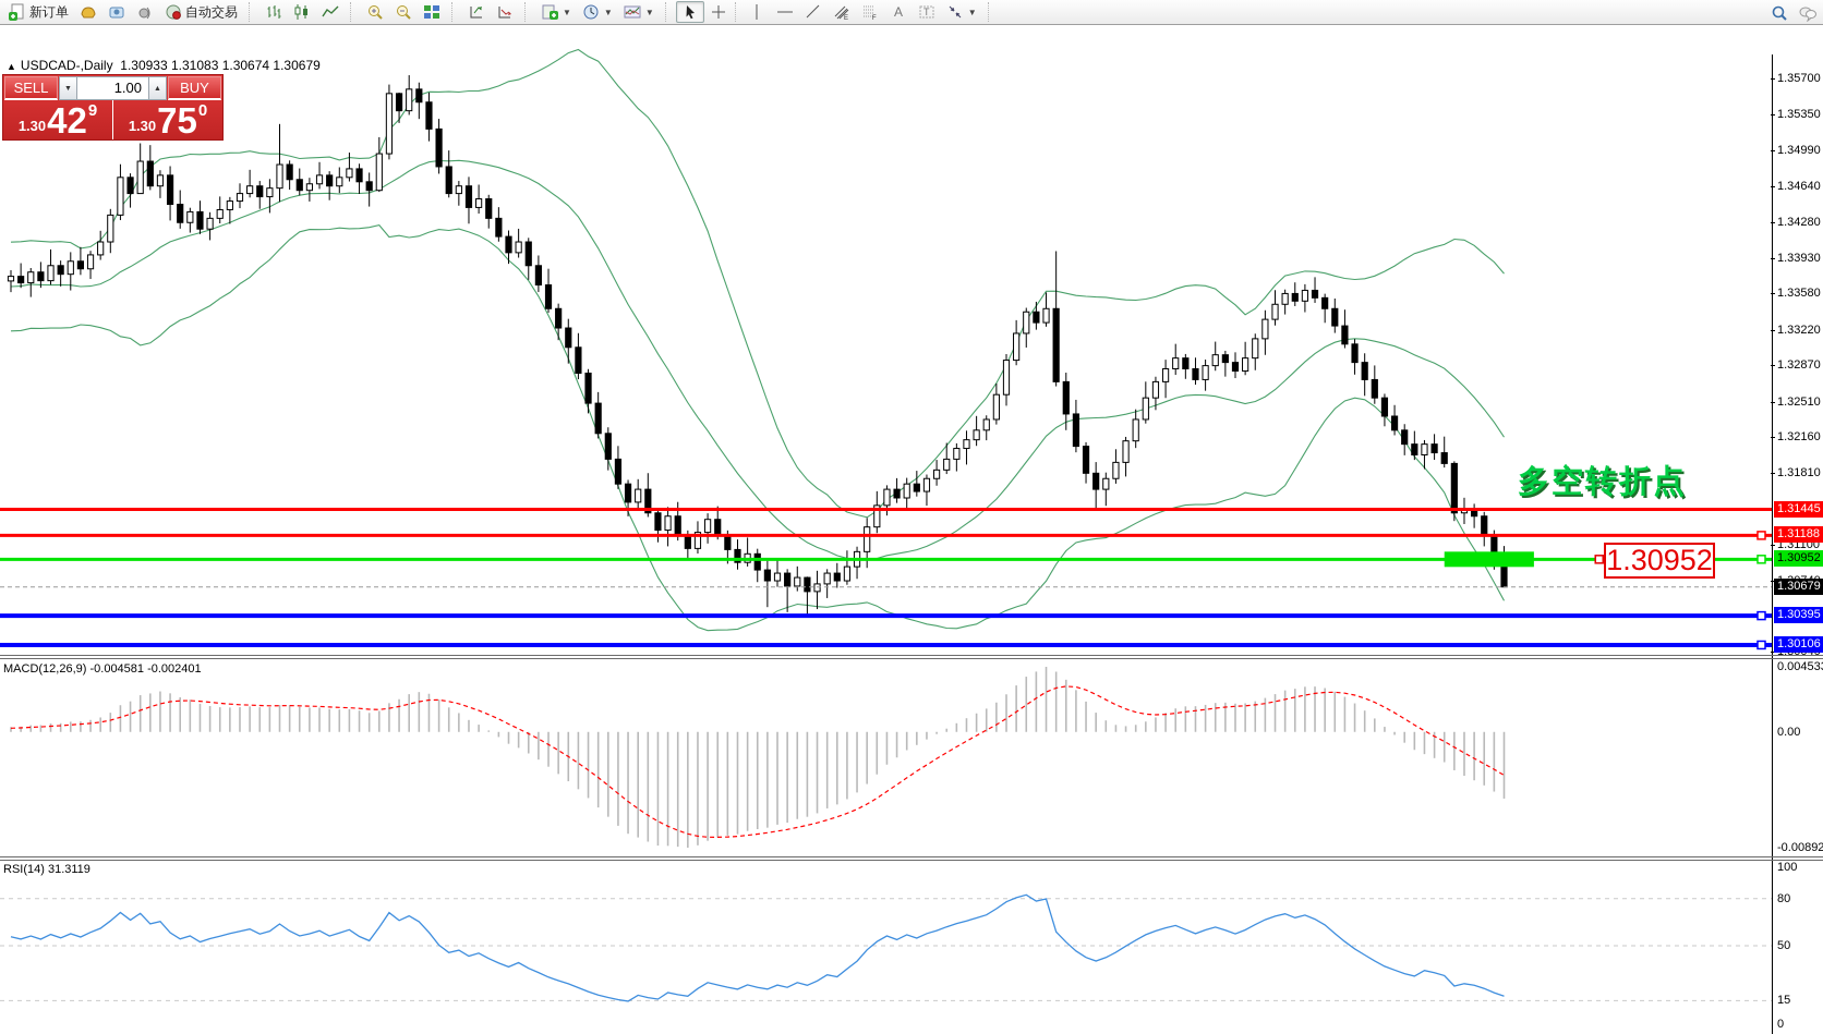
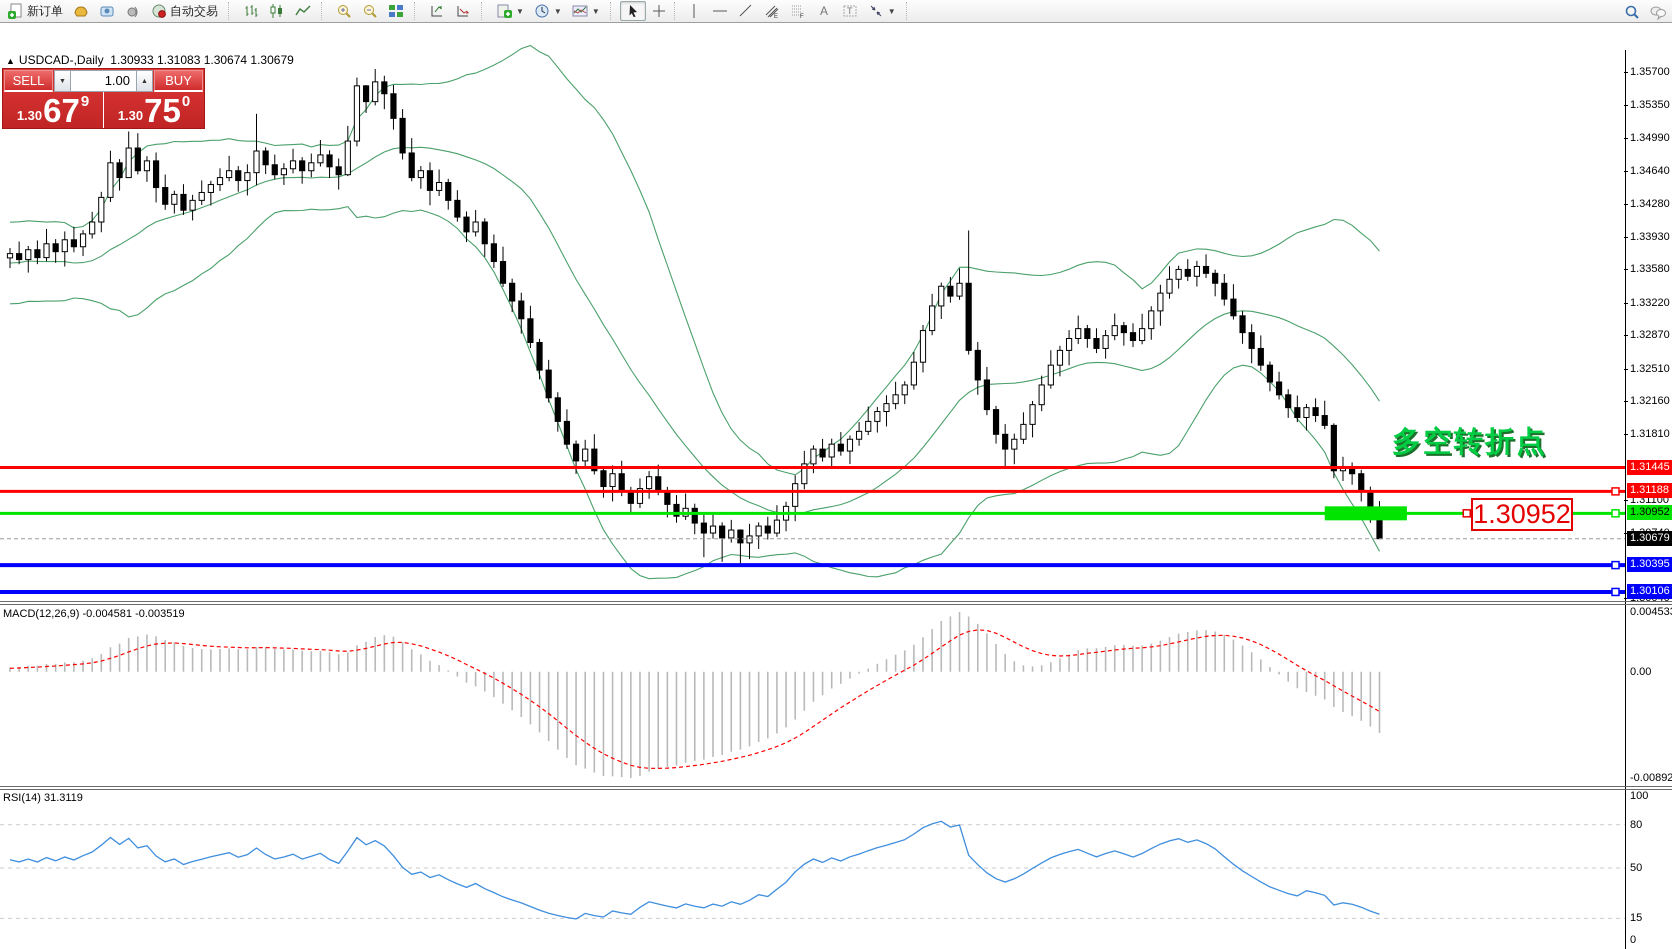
  新订单
  自动交易
  ▼
  ▼
  ▼
  A
  T
  ▼
  ▲ USDCAD-,Daily 1.30933 1.31083 1.30674 1.30679
  1.35700
  1.35350
  1.34990
  1.34640
  1.34280
  1.33930
  1.33580
  1.33220
  1.32870
  1.32510
  1.32160
  1.31810
  1.31100
  1.31445
  1.31188
  1.30952
  1.30679
  1.30395
  1.30106
  多空转折点
  1.30952
  SELL
  1.00
  BUY
  1.30
- 42
+ 67
  9
  1.30
  75
  0
- MACD(12,26,9) -0.004581 -0.002401
+ MACD(12,26,9) -0.004581 -0.003519
  RSI(14) 31.3119
  0.00453
  0.00
  -0.00892
  100
  80
  50
  15
  0
